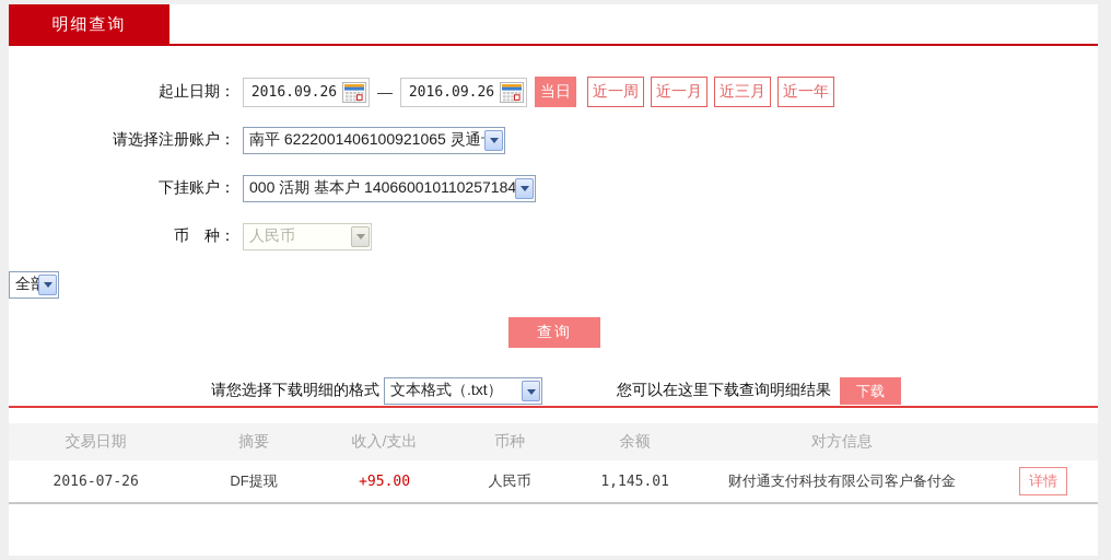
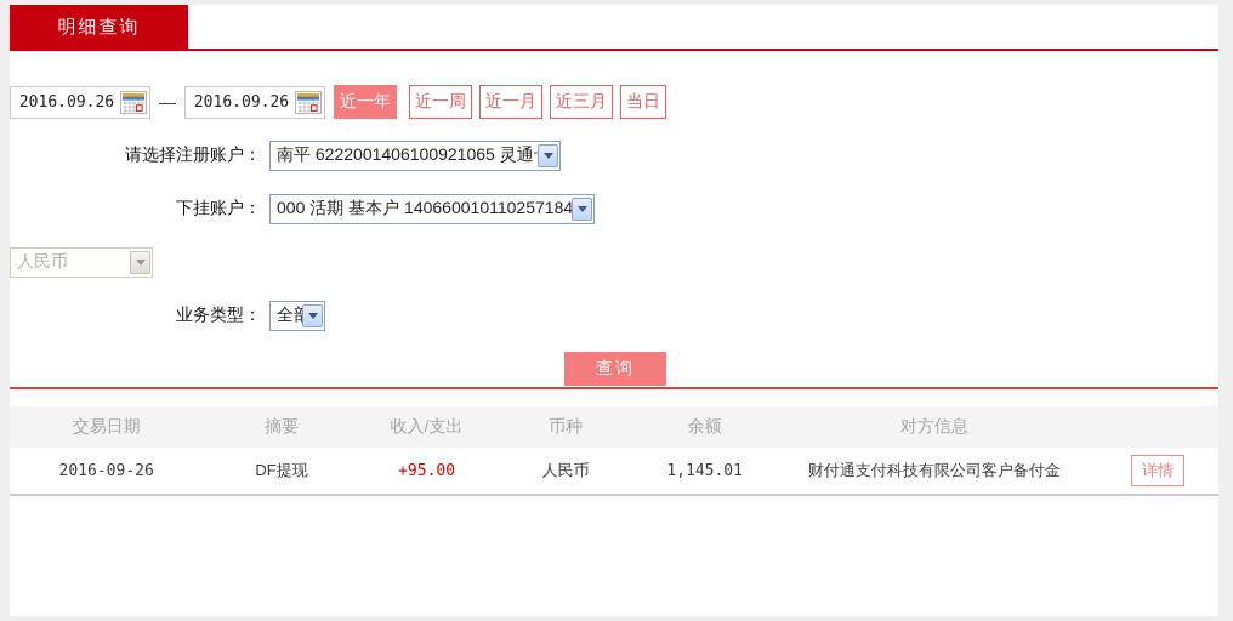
  明细查询
- 起止日期：
  2016.09.26
  —
  2016.09.26
- 当日
+ 近一年
  近一周
  近一月
  近三月
- 近一年
+ 当日
  请选择注册账户：
  南平 6222001406100921065 灵通
  下挂账户：
  000 活期 基本户 140660010110257184
- 币 种：
  人民币
+ 业务类型：
  查询
- 请您选择下载明细的格式
- 文本格式（.txt）
- 您可以在这里下载查询明细结果
- 下载
  交易日期
  摘要
  收入/支出
  币种
  余额
  对方信息
- 2016-07-26
+ 2016-09-26
  DF提现
  +95.00
  人民币
  1,145.01
  财付通支付科技有限公司客户备付金
  详情
